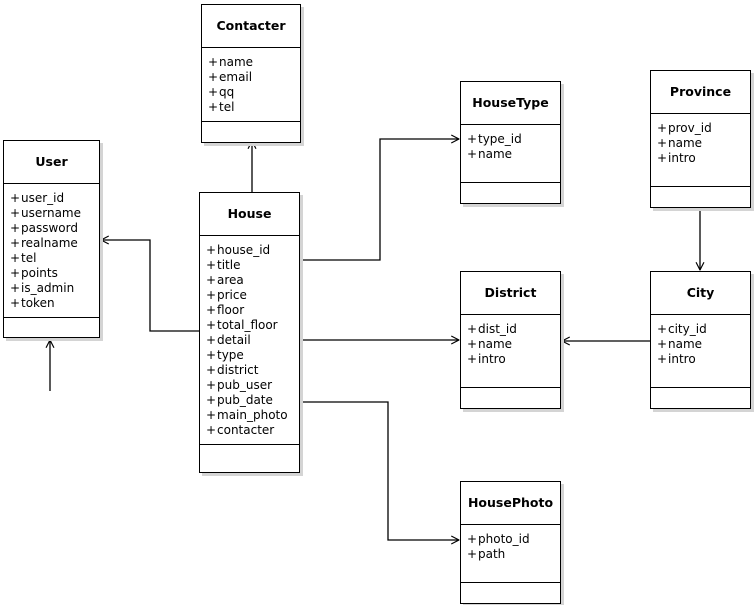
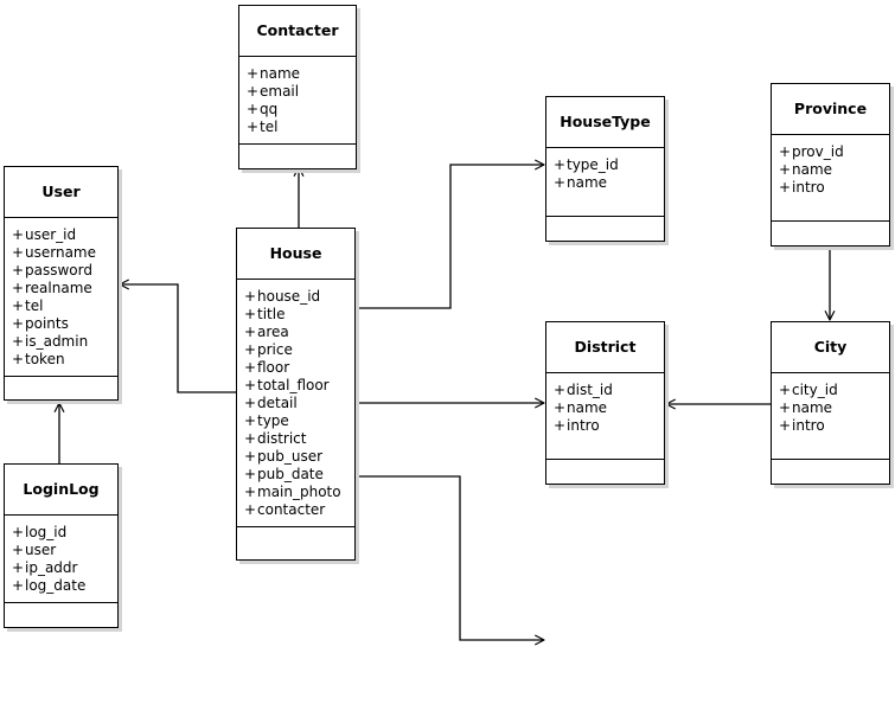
  Contacter
  +name
  +email
  +qq
  +tel
  User
  +user_id
  +username
  +password
  +realname
  +tel
  +points
  +is_admin
  +token
  House
  +house_id
  +title
  +area
  +price
  +floor
  +total_floor
  +detail
  +type
  +district
  +pub_user
  +pub_date
  +main_photo
  +contacter
+ LoginLog
+ +log_id
+ +user
+ +ip_addr
+ +log_date
  HouseType
  +type_id
  +name
  District
  +dist_id
  +name
  +intro
- HousePhoto
- +photo_id
- +path
  Province
  +prov_id
  +name
  +intro
  City
  +city_id
  +name
  +intro
